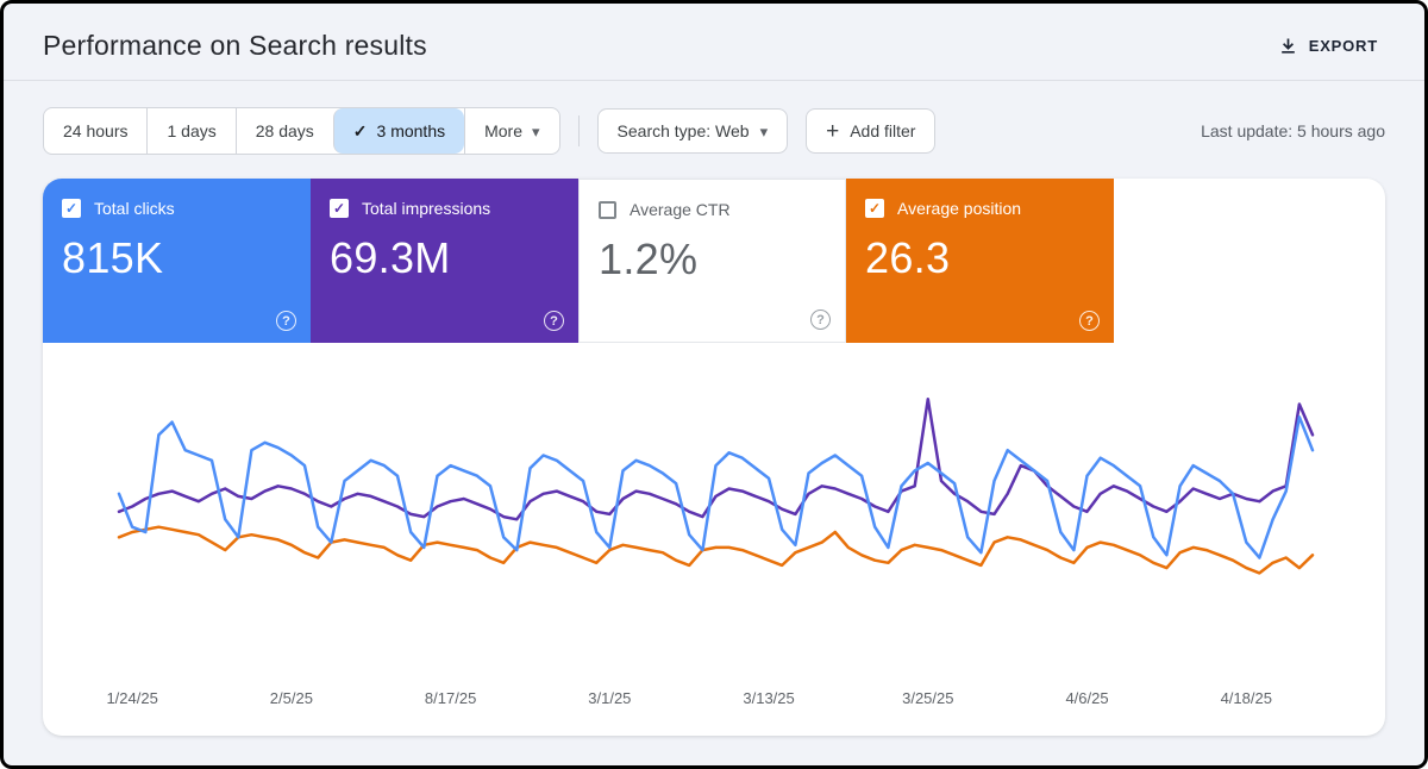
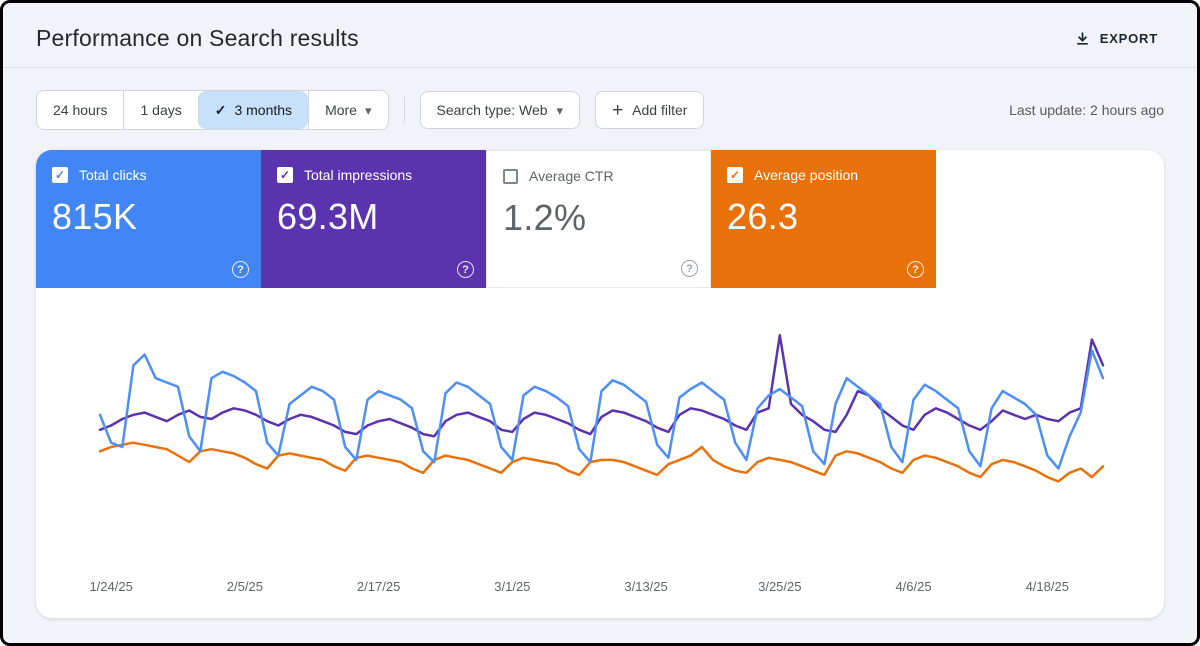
  Performance on Search results
  EXPORT
  24 hours
  1 days
- 28 days
  3 months
  More
  Search type: Web
  Add filter
- Last update: 5 hours ago
+ Last update: 2 hours ago
  Total clicks
  815K
  Total impressions
  69.3M
  Average CTR
  1.2%
  Average position
  26.3
  1/24/25
  2/5/25
- 8/17/25
+ 2/17/25
  3/1/25
  3/13/25
  3/25/25
  4/6/25
  4/18/25
